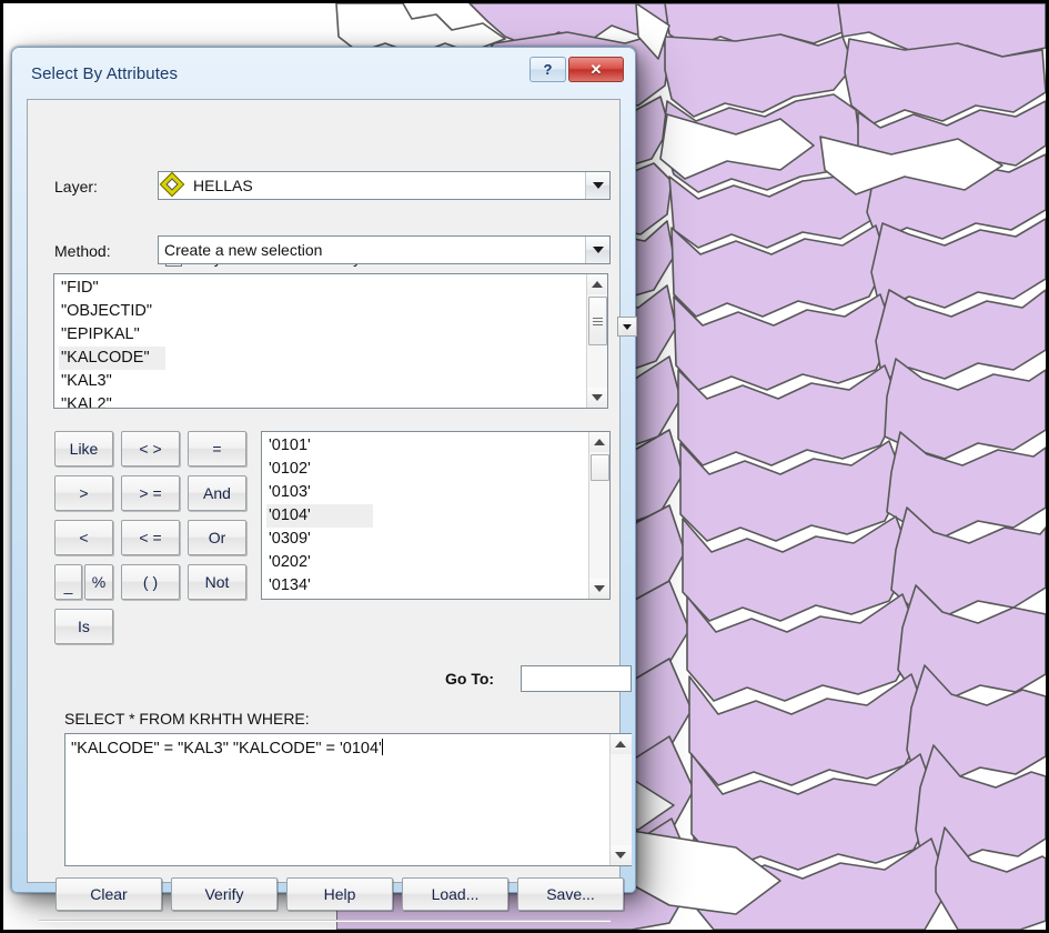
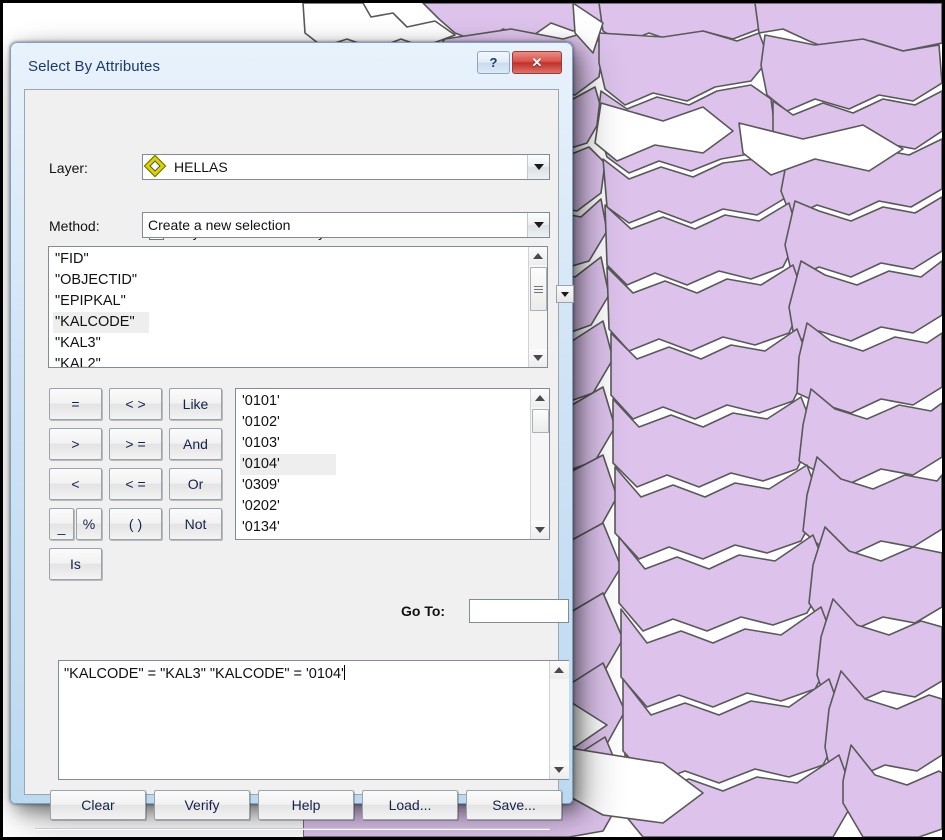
  Select By Attributes
  ?
  ✕
  Layer:
  HELLAS
  Method:
  Create a new selection
  "FID"
  "OBJECTID"
  "EPIPKAL"
  "KALCODE"
  "KAL3"
  "KAL2"
- Like
+ =
  < >
- =
+ Like
  >
  > =
  And
  <
  < =
  Or
  _
  %
  ( )
  Not
  Is
  '0101'
  '0102'
  '0103'
  '0104'
  '0309'
  '0202'
  '0134'
  Go To:
- SELECT * FROM KRHTH WHERE:
  "KALCODE" = "KAL3" "KALCODE" = '0104'
  Clear
  Verify
  Help
  Load...
  Save...
